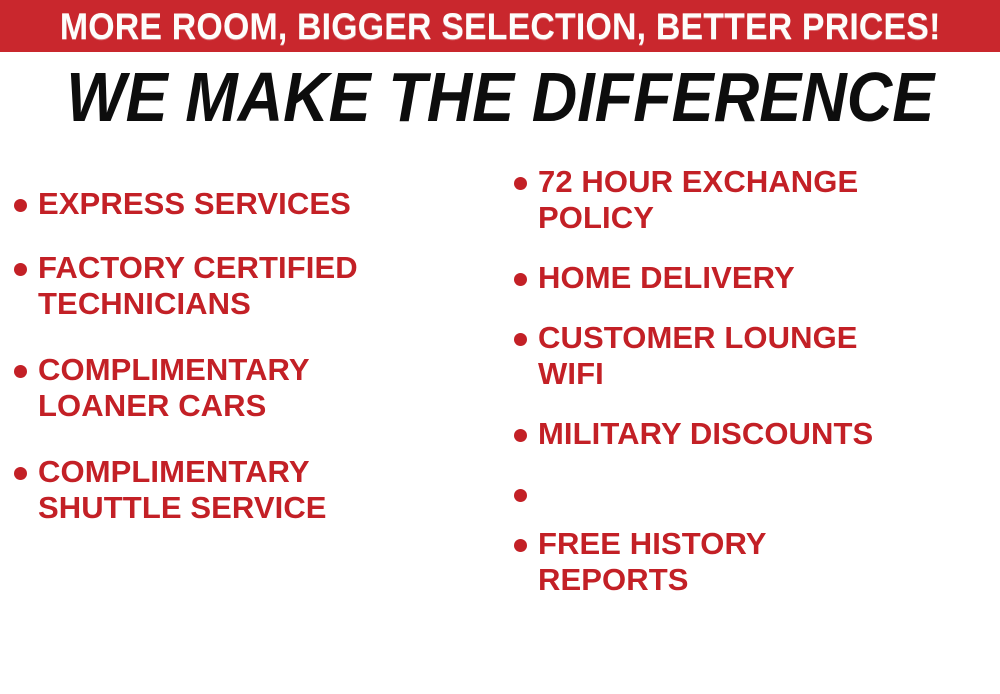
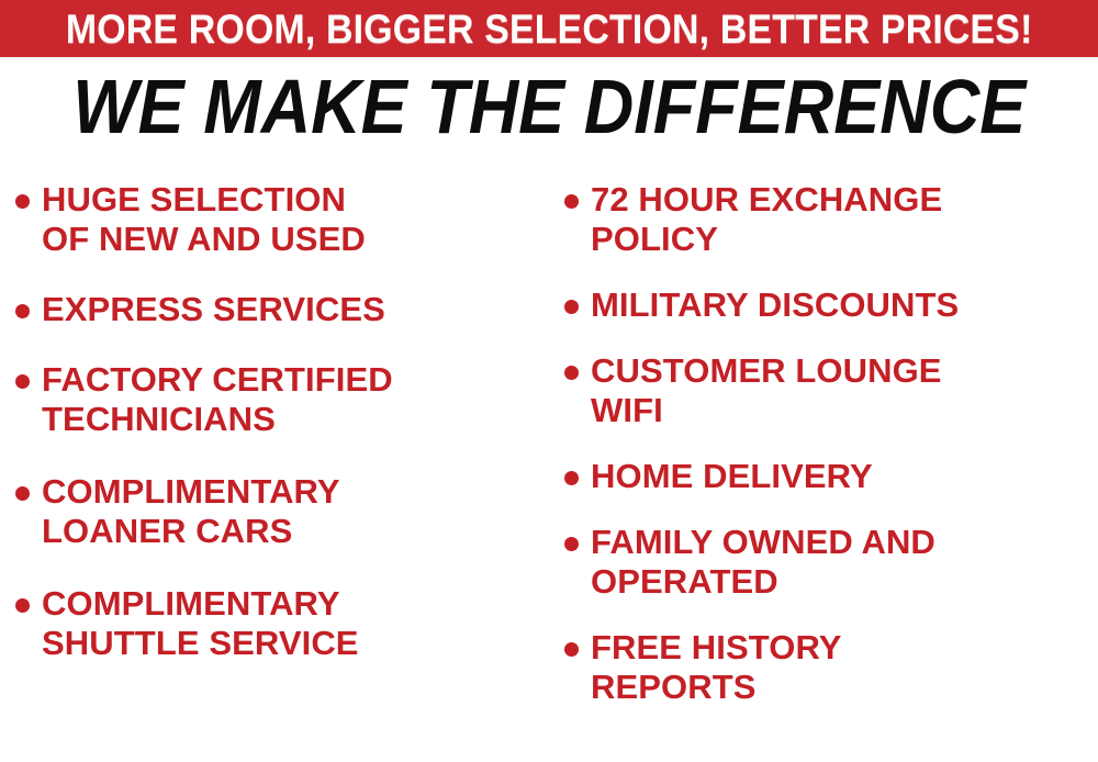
  MORE ROOM, BIGGER SELECTION, BETTER PRICES!
  WE MAKE THE DIFFERENCE
+ HUGE SELECTION
+ OF NEW AND USED
  EXPRESS SERVICES
  FACTORY CERTIFIED
  TECHNICIANS
  COMPLIMENTARY
  LOANER CARS
  COMPLIMENTARY
  SHUTTLE SERVICE
  72 HOUR EXCHANGE
  POLICY
- HOME DELIVERY
+ MILITARY DISCOUNTS
  CUSTOMER LOUNGE
  WIFI
- MILITARY DISCOUNTS
+ HOME DELIVERY
+ FAMILY OWNED AND
+ OPERATED
  FREE HISTORY
  REPORTS
